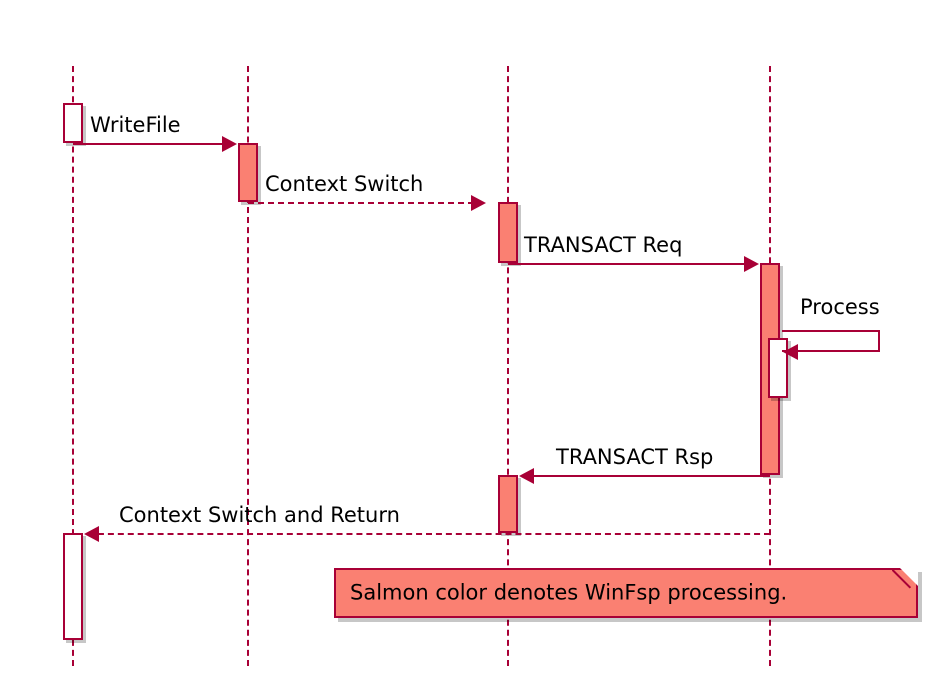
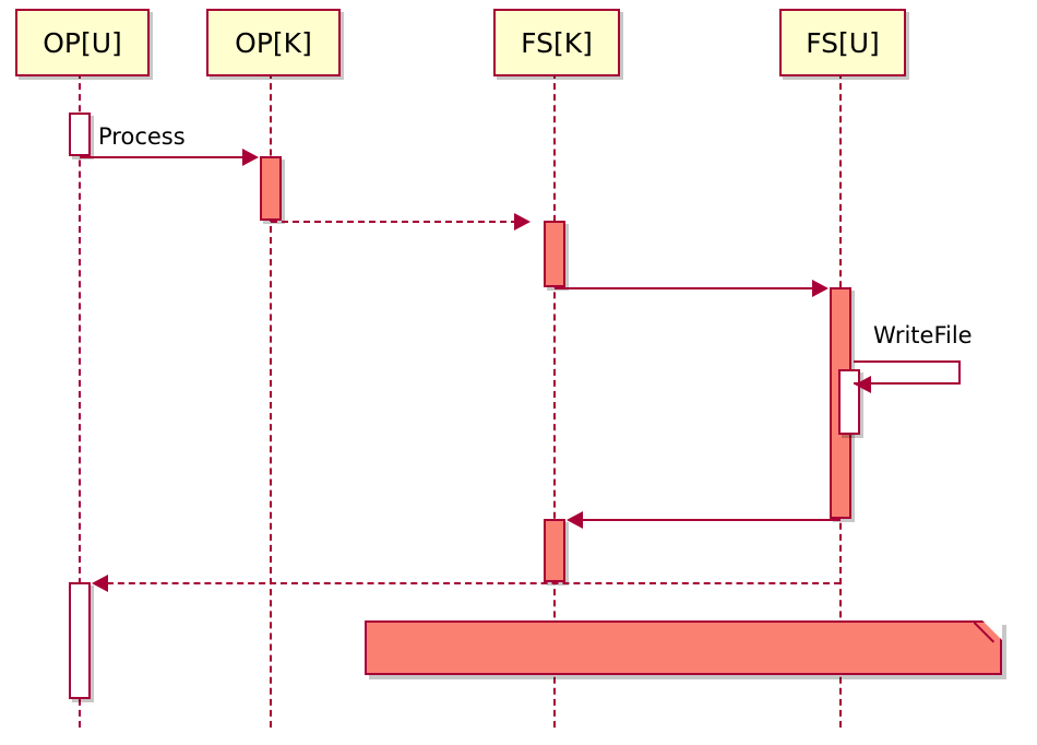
+ OP[U]
+ OP[K]
+ FS[K]
+ FS[U]
- WriteFile
+ Process
- Context Switch
- TRANSACT Req
- Process
+ WriteFile
- TRANSACT Rsp
- Context Switch and Return
- Salmon color denotes WinFsp processing.
